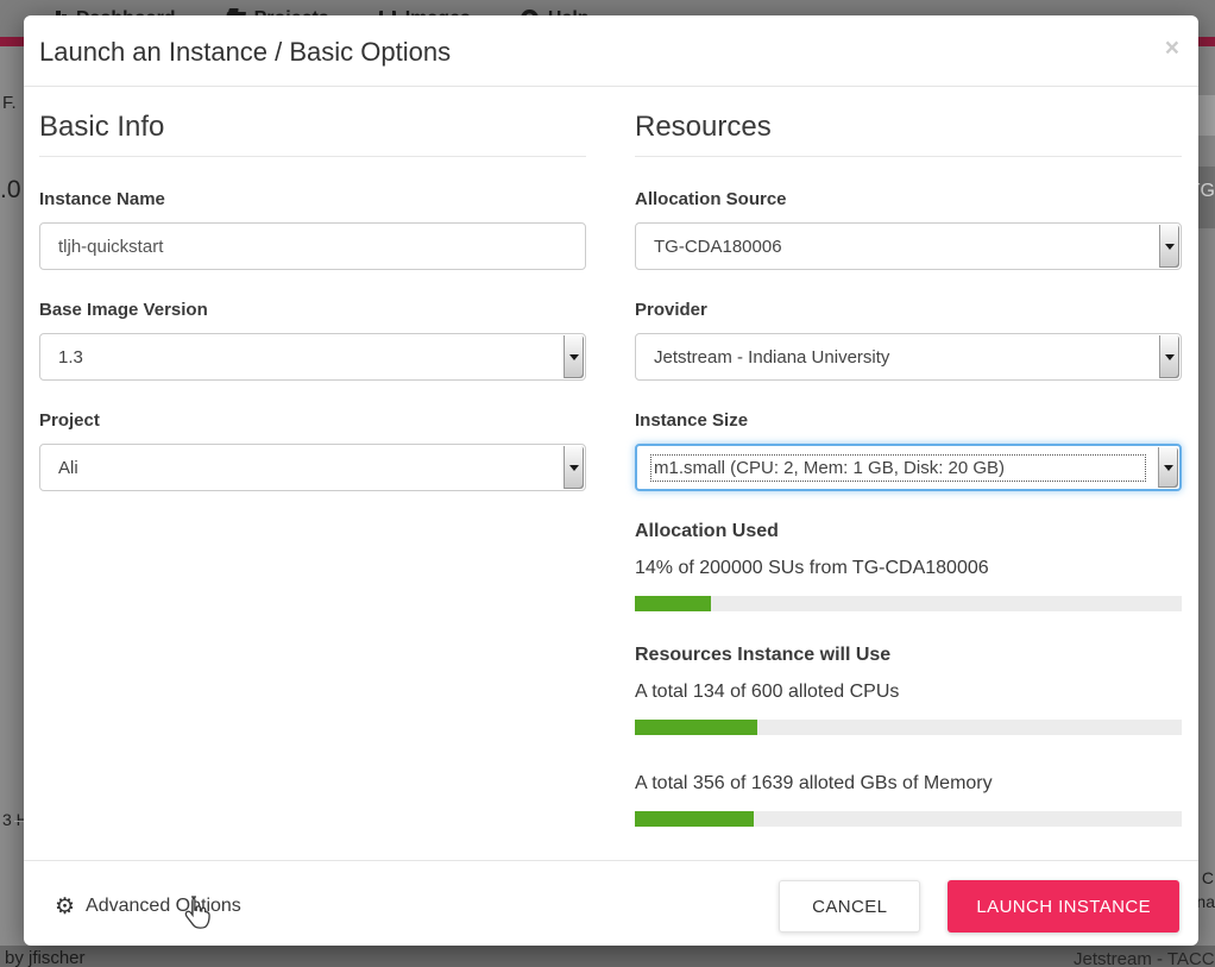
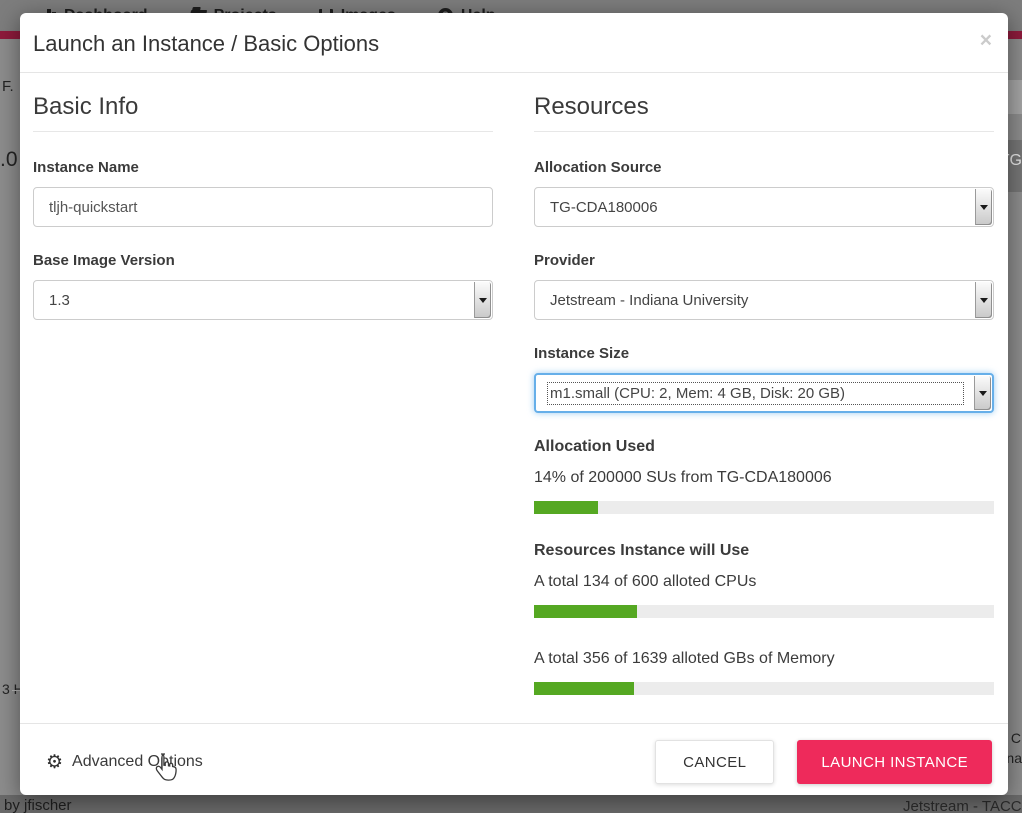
  F.
  .0
  3 H
  C
  na
  by jfischer
  Jetstream - TACC
  Launch an Instance / Basic Options
  ×
  Basic Info
  Instance Name
  tljh-quickstart
  Base Image Version
  1.3
- Project
- Ali
  Resources
  Allocation Source
  TG-CDA180006
  Provider
  Jetstream - Indiana University
  Instance Size
- m1.small (CPU: 2, Mem: 1 GB, Disk: 20 GB)
+ m1.small (CPU: 2, Mem: 4 GB, Disk: 20 GB)
  Allocation Used
  14% of 200000 SUs from TG-CDA180006
  Resources Instance will Use
  A total 134 of 600 alloted CPUs
  A total 356 of 1639 alloted GBs of Memory
  ⚙
  Advanced Otions
  CANCEL
  LAUNCH INSTANCE
